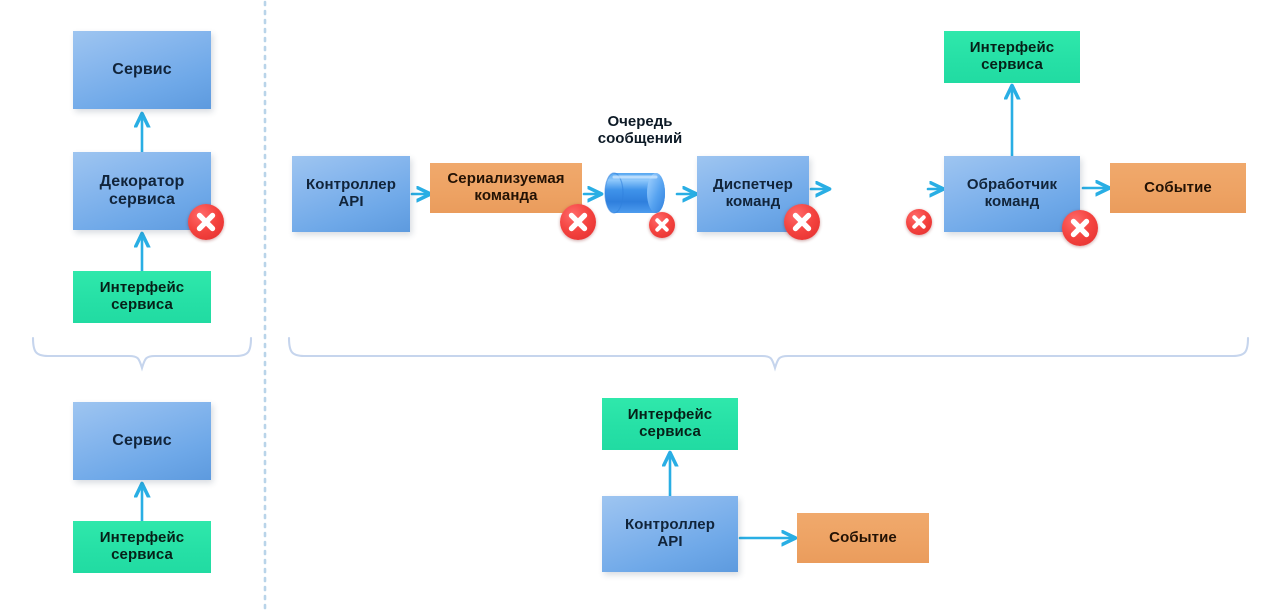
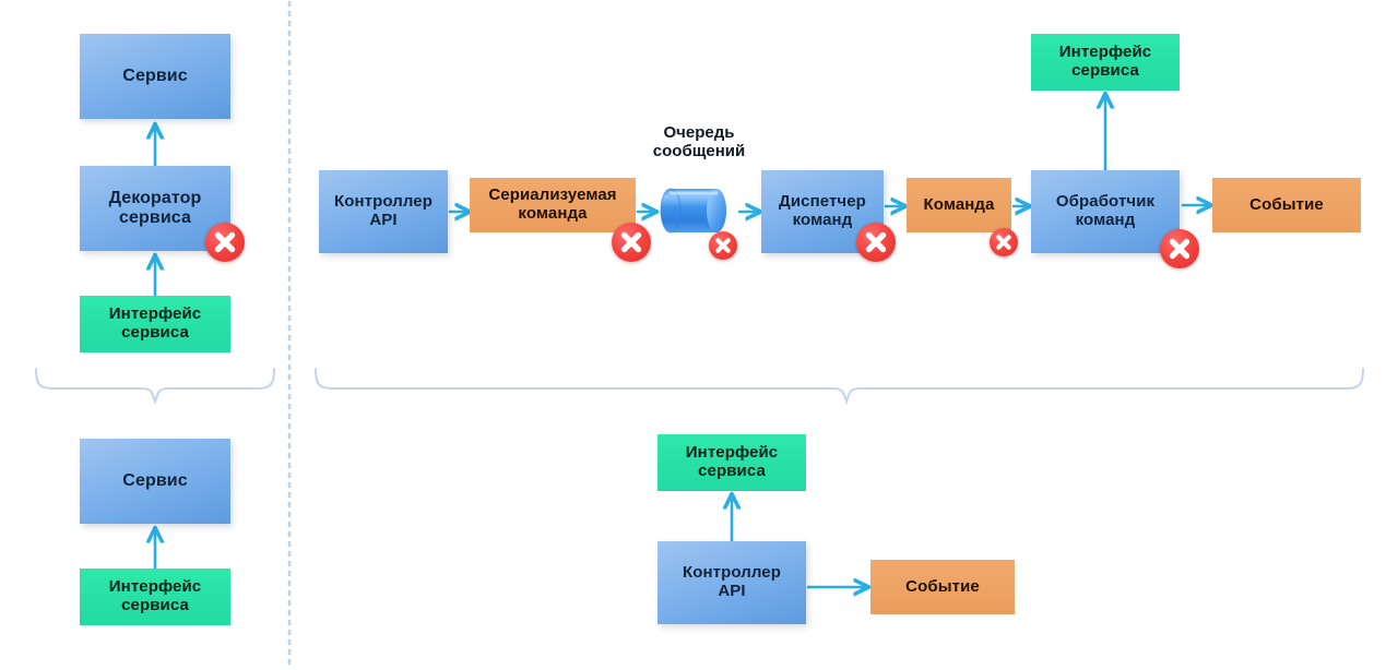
  Сервис
  Декоратор
  сервиса
  Интерфейс
  сервиса
  Сервис
  Интерфейс
  сервиса
  Очередь
  сообщений
  Контроллер
  API
  Сериализуемая
  команда
  Диспетчер
  команд
+ Команда
  Обработчик
  команд
  Событие
  Интерфейс
  сервиса
  Интерфейс
  сервиса
  Контроллер
  API
  Событие
